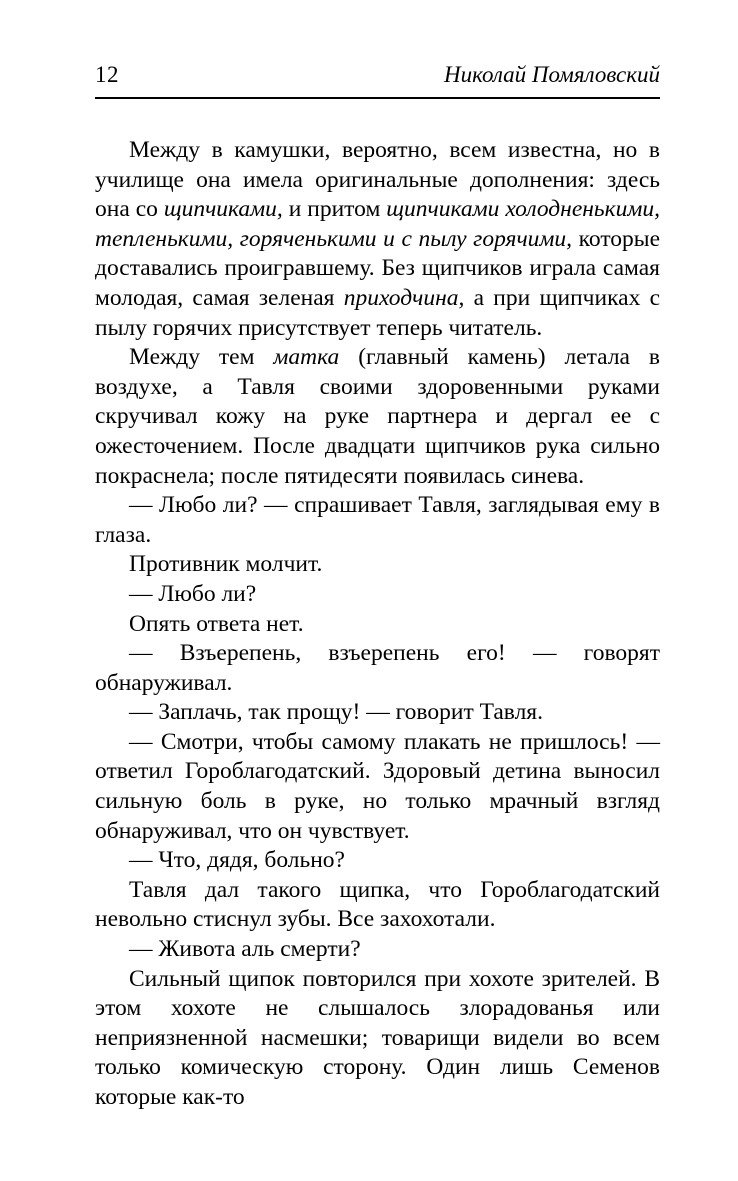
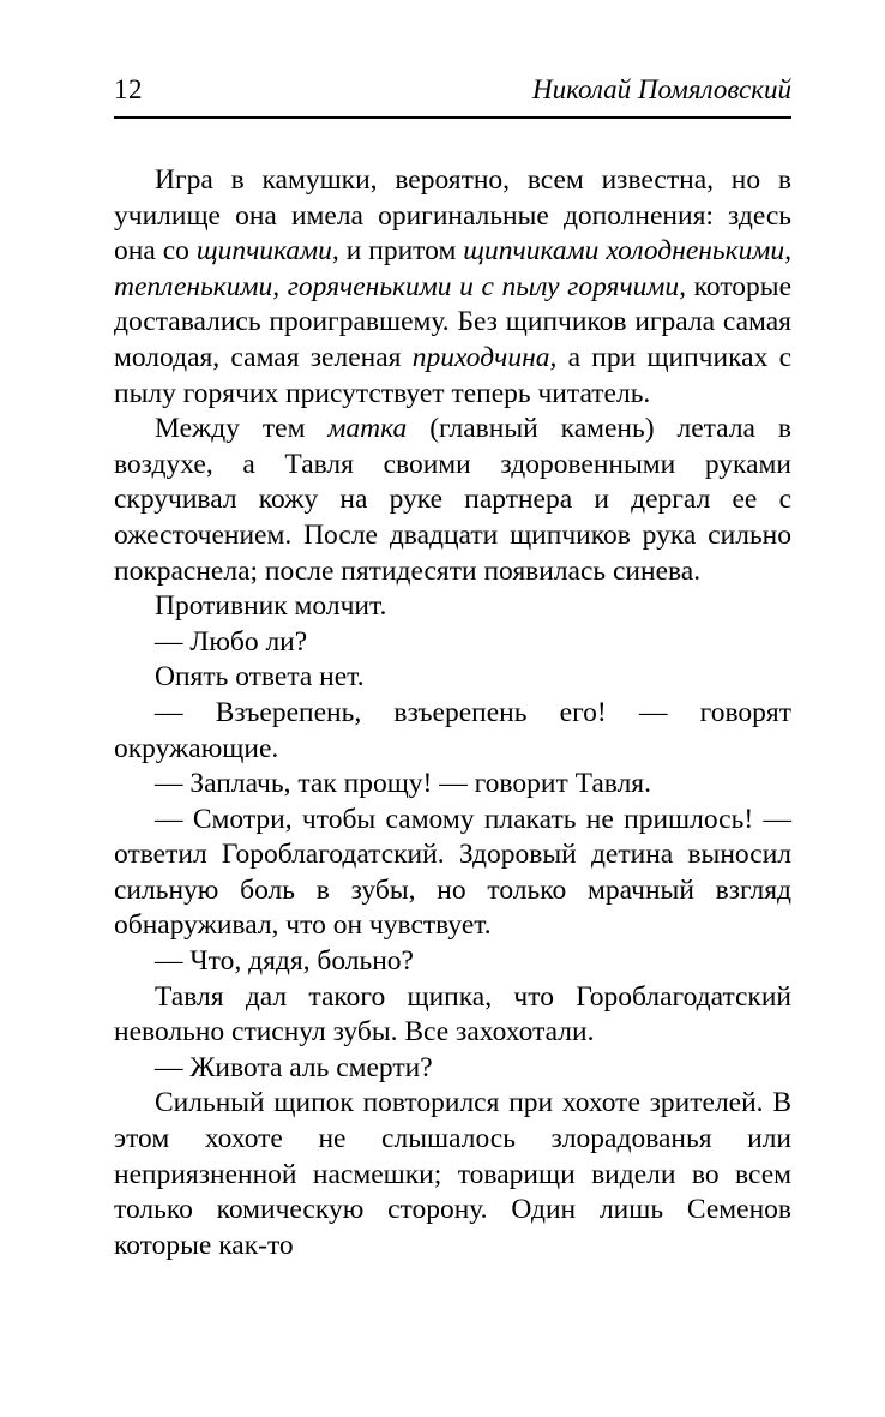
  12
  Николай Помяловский
- Между в камушки, вероятно, всем известна, но в училище она имела оригинальные дополнения: здесь она со щипчиками, и притом щипчиками холодненькими, тепленькими, горяченькими и с пылу горячими, которые доставались проигравшему. Без щипчиков играла самая молодая, самая зеленая приходчина, а при щипчиках с пылу горячих присутствует теперь читатель.
+ Игра в камушки, вероятно, всем известна, но в училище она имела оригинальные дополнения: здесь она со щипчиками, и притом щипчиками холодненькими, тепленькими, горяченькими и с пылу горячими, которые доставались проигравшему. Без щипчиков играла самая молодая, самая зеленая приходчина, а при щипчиках с пылу горячих присутствует теперь читатель.
  Между тем матка (главный камень) летала в воздухе, а Тавля своими здоровенными руками скручивал кожу на руке партнера и дергал ее с ожесточением. После двадцати щипчиков рука сильно покраснела; после пятидесяти появилась синева.
- — Любо ли? — спрашивает Тавля, заглядывая ему в глаза.
  Противник молчит.
  — Любо ли?
  Опять ответа нет.
- — Взъерепень, взъерепень его! — говорят обнаруживал.
+ — Взъерепень, взъерепень его! — говорят окружающие.
  — Заплачь, так прощу! — говорит Тавля.
- — Смотри, чтобы самому плакать не пришлось! — ответил Гороблагодатский. Здоровый детина выносил сильную боль в руке, но только мрачный взгляд обнаруживал, что он чувствует.
+ — Смотри, чтобы самому плакать не пришлось! — ответил Гороблагодатский. Здоровый детина выносил сильную боль в зубы, но только мрачный взгляд обнаруживал, что он чувствует.
  — Что, дядя, больно?
  Тавля дал такого щипка, что Гороблагодатский невольно стиснул зубы. Все захохотали.
  — Живота аль смерти?
  Сильный щипок повторился при хохоте зрителей. В этом хохоте не слышалось злорадованья или неприязненной насмешки; товарищи видели во всем только комическую сторону. Один лишь Семенов которые как-то
